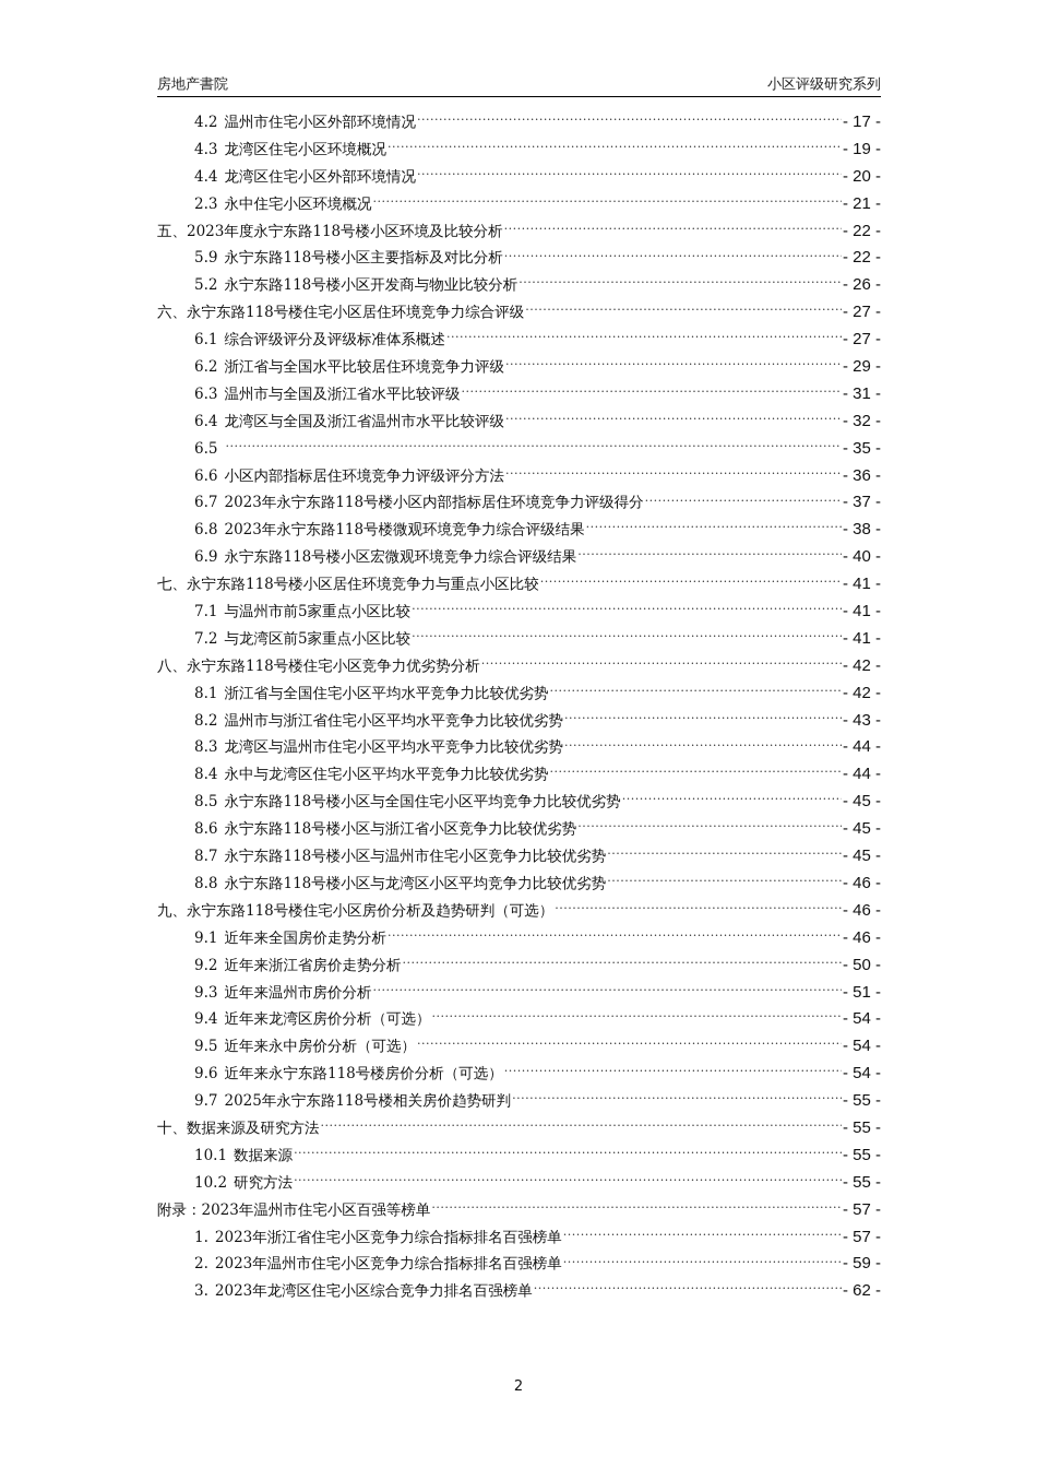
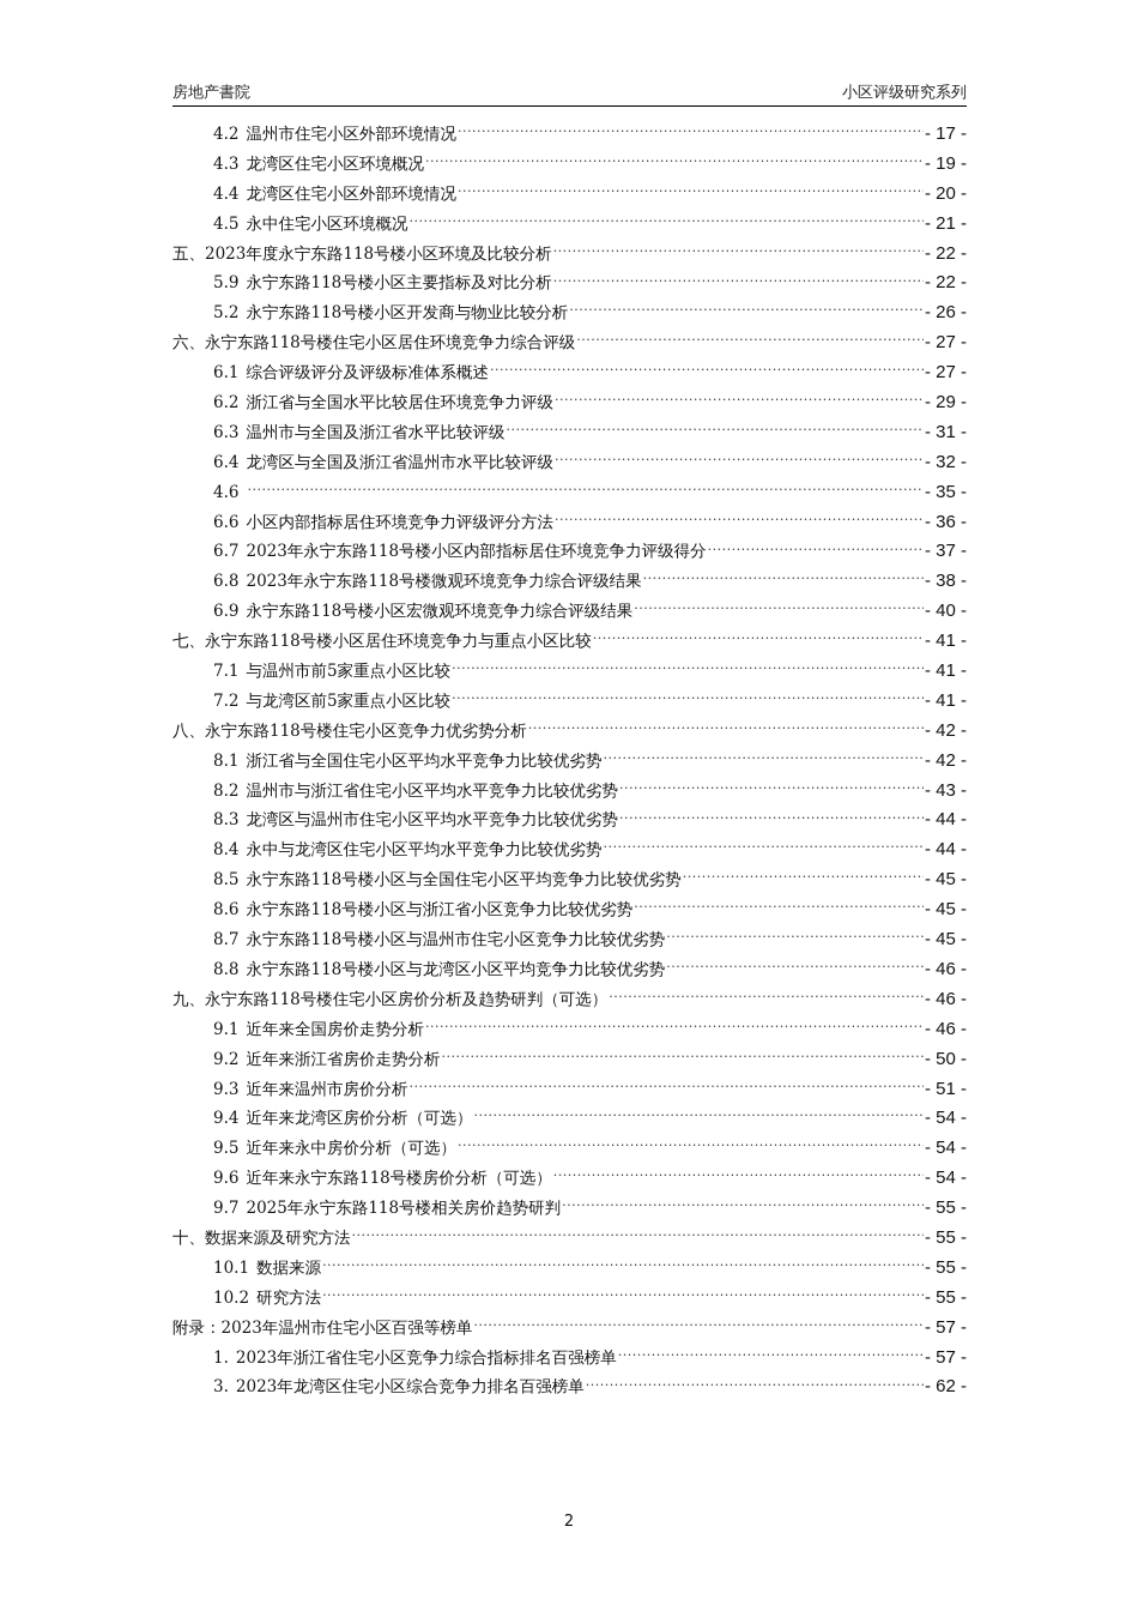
  房地产書院
  小区评级研究系列
  4.2
  温州市住宅小区外部环境情况
  - 17 -
  4.3
  龙湾区住宅小区环境概况
  - 19 -
  4.4
  龙湾区住宅小区外部环境情况
  - 20 -
- 2.3
+ 4.5
  永中住宅小区环境概况
  - 21 -
  五、
  2023年度永宁东路118号楼小区环境及比较分析
  - 22 -
  5.9
  永宁东路118号楼小区主要指标及对比分析
  - 22 -
  5.2
  永宁东路118号楼小区开发商与物业比较分析
  - 26 -
  六、
  永宁东路118号楼住宅小区居住环境竞争力综合评级
  - 27 -
  6.1
  综合评级评分及评级标准体系概述
  - 27 -
  6.2
  浙江省与全国水平比较居住环境竞争力评级
  - 29 -
  6.3
  温州市与全国及浙江省水平比较评级
  - 31 -
  6.4
  龙湾区与全国及浙江省温州市水平比较评级
  - 32 -
- 6.5
+ 4.6
  - 35 -
  6.6
  小区内部指标居住环境竞争力评级评分方法
  - 36 -
  6.7
  2023年永宁东路118号楼小区内部指标居住环境竞争力评级得分
  - 37 -
  6.8
  2023年永宁东路118号楼微观环境竞争力综合评级结果
  - 38 -
  6.9
  永宁东路118号楼小区宏微观环境竞争力综合评级结果
  - 40 -
  七、
  永宁东路118号楼小区居住环境竞争力与重点小区比较
  - 41 -
  7.1
  与温州市前5家重点小区比较
  - 41 -
  7.2
  与龙湾区前5家重点小区比较
  - 41 -
  八、
  永宁东路118号楼住宅小区竞争力优劣势分析
  - 42 -
  8.1
  浙江省与全国住宅小区平均水平竞争力比较优劣势
  - 42 -
  8.2
  温州市与浙江省住宅小区平均水平竞争力比较优劣势
  - 43 -
  8.3
  龙湾区与温州市住宅小区平均水平竞争力比较优劣势
  - 44 -
  8.4
  永中与龙湾区住宅小区平均水平竞争力比较优劣势
  - 44 -
  8.5
  永宁东路118号楼小区与全国住宅小区平均竞争力比较优劣势
  - 45 -
  8.6
  永宁东路118号楼小区与浙江省小区竞争力比较优劣势
  - 45 -
  8.7
  永宁东路118号楼小区与温州市住宅小区竞争力比较优劣势
  - 45 -
  8.8
  永宁东路118号楼小区与龙湾区小区平均竞争力比较优劣势
  - 46 -
  九、
  永宁东路118号楼住宅小区房价分析及趋势研判（可选）
  - 46 -
  9.1
  近年来全国房价走势分析
  - 46 -
  9.2
  近年来浙江省房价走势分析
  - 50 -
  9.3
  近年来温州市房价分析
  - 51 -
  9.4
  近年来龙湾区房价分析（可选）
  - 54 -
  9.5
  近年来永中房价分析（可选）
  - 54 -
  9.6
  近年来永宁东路118号楼房价分析（可选）
  - 54 -
  9.7
  2025年永宁东路118号楼相关房价趋势研判
  - 55 -
  十、
  数据来源及研究方法
  - 55 -
  10.1
  数据来源
  - 55 -
  10.2
  研究方法
  - 55 -
  附录：
  2023年温州市住宅小区百强等榜单
  - 57 -
  1.
  2023年浙江省住宅小区竞争力综合指标排名百强榜单
  - 57 -
- 2.
- 2023年温州市住宅小区竞争力综合指标排名百强榜单
- - 59 -
  3.
  2023年龙湾区住宅小区综合竞争力排名百强榜单
  - 62 -
  2
